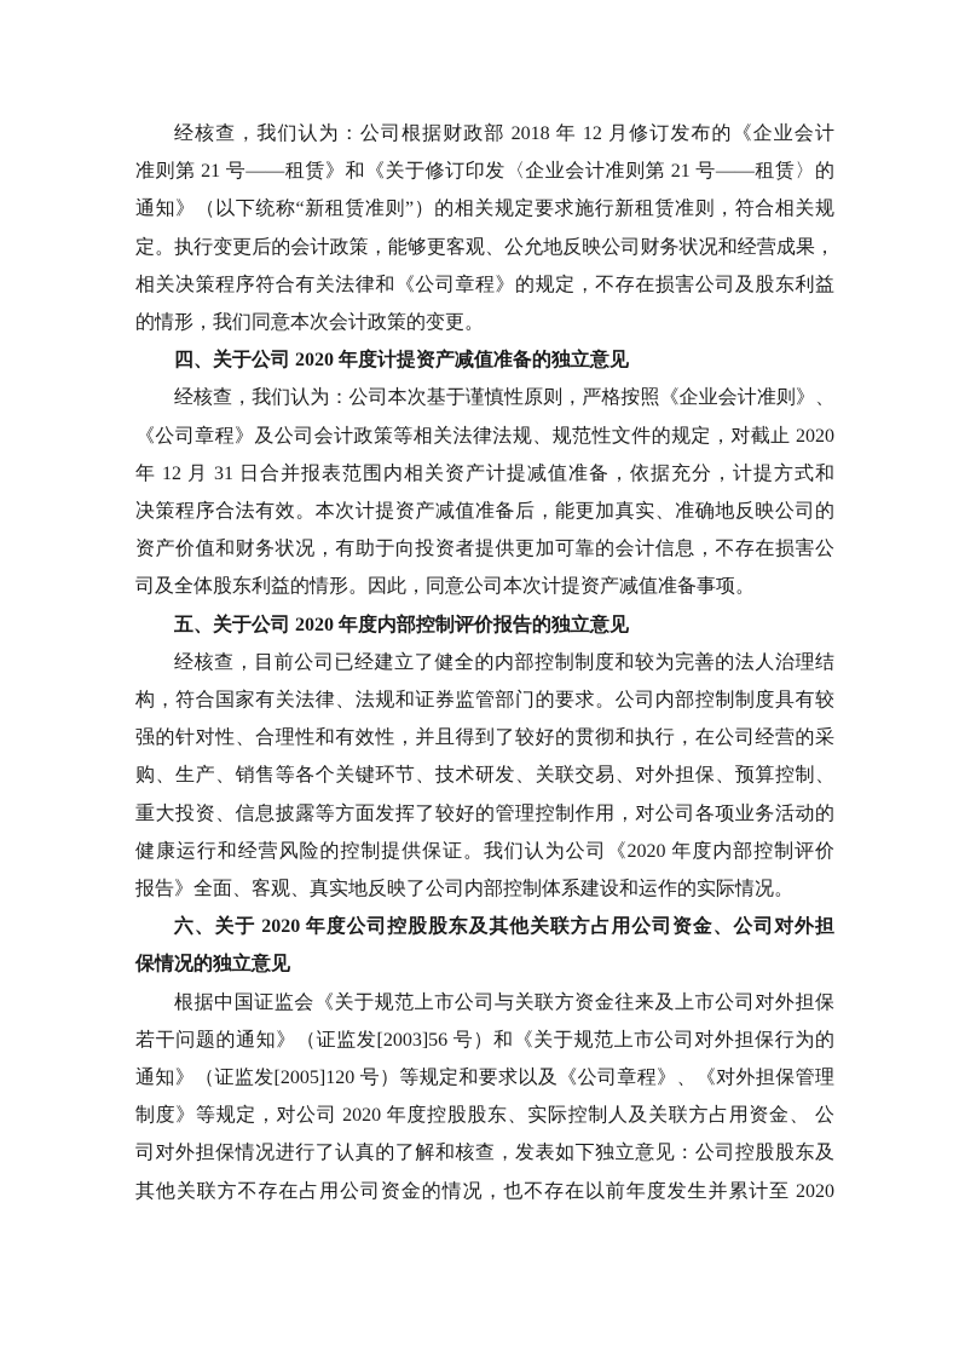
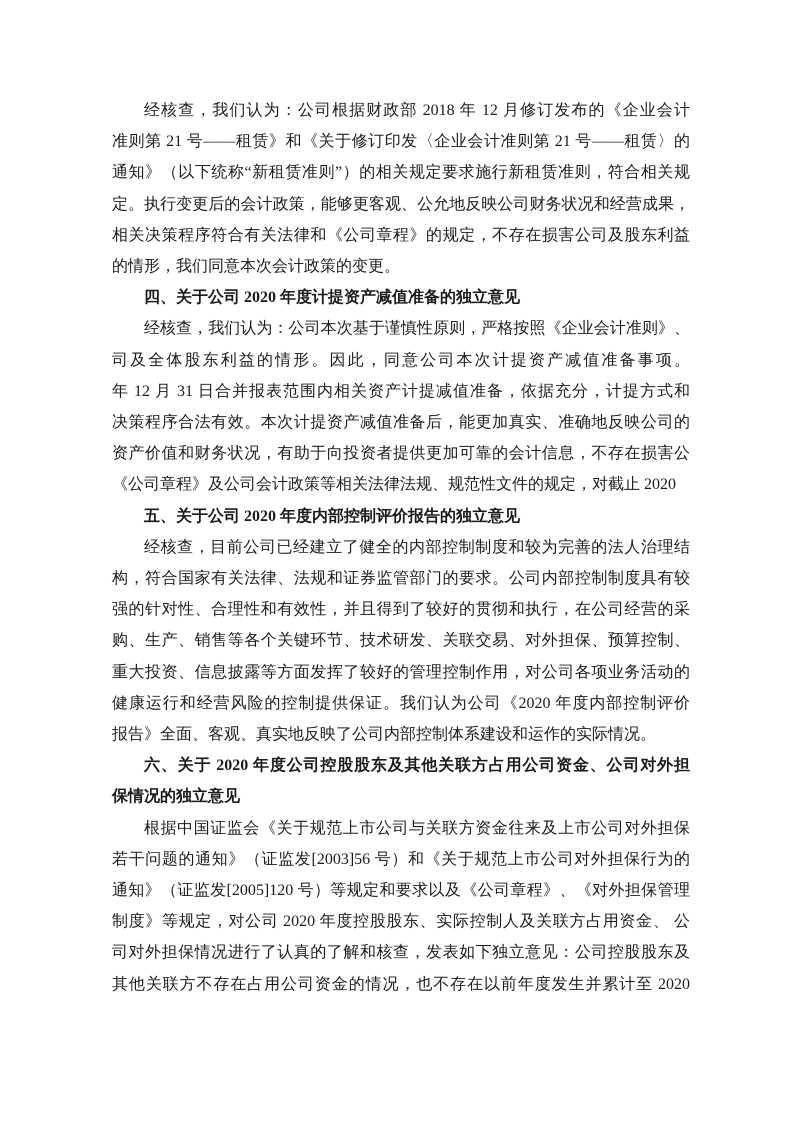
  经核查，我们认为：公司根据财政部 2018 年 12 月修订发布的《企业会计
  准则第 21 号——租赁》和《关于修订印发〈企业会计准则第 21 号——租赁〉的
  通知》（以下统称“新租赁准则”）的相关规定要求施行新租赁准则，符合相关规
  定。执行变更后的会计政策，能够更客观、公允地反映公司财务状况和经营成果，
  相关决策程序符合有关法律和《公司章程》的规定，不存在损害公司及股东利益
  的情形，我们同意本次会计政策的变更。
  四、关于公司 2020 年度计提资产减值准备的独立意见
  经核查，我们认为：公司本次基于谨慎性原则，严格按照《企业会计准则》、
- 《公司章程》及公司会计政策等相关法律法规、规范性文件的规定，对截止 2020
+ 司及全体股东利益的情形。因此，同意公司本次计提资产减值准备事项。
  年 12 月 31 日合并报表范围内相关资产计提减值准备，依据充分，计提方式和
  决策程序合法有效。本次计提资产减值准备后，能更加真实、准确地反映公司的
  资产价值和财务状况，有助于向投资者提供更加可靠的会计信息，不存在损害公
- 司及全体股东利益的情形。因此，同意公司本次计提资产减值准备事项。
+ 《公司章程》及公司会计政策等相关法律法规、规范性文件的规定，对截止 2020
  五、关于公司 2020 年度内部控制评价报告的独立意见
  经核查，目前公司已经建立了健全的内部控制制度和较为完善的法人治理结
  构，符合国家有关法律、法规和证券监管部门的要求。公司内部控制制度具有较
  强的针对性、合理性和有效性，并且得到了较好的贯彻和执行，在公司经营的采
  购、生产、销售等各个关键环节、技术研发、关联交易、对外担保、预算控制、
  重大投资、信息披露等方面发挥了较好的管理控制作用，对公司各项业务活动的
  健康运行和经营风险的控制提供保证。我们认为公司《2020 年度内部控制评价
  报告》全面、客观、真实地反映了公司内部控制体系建设和运作的实际情况。
  六、关于 2020 年度公司控股股东及其他关联方占用公司资金、公司对外担
  保情况的独立意见
  根据中国证监会《关于规范上市公司与关联方资金往来及上市公司对外担保
  若干问题的通知》（证监发[2003]56 号）和《关于规范上市公司对外担保行为的
  通知》（证监发[2005]120 号）等规定和要求以及《公司章程》、《对外担保管理
  制度》等规定，对公司 2020 年度控股股东、实际控制人及关联方占用资金、 公
  司对外担保情况进行了认真的了解和核查，发表如下独立意见：公司控股股东及
  其他关联方不存在占用公司资金的情况，也不存在以前年度发生并累计至 2020
